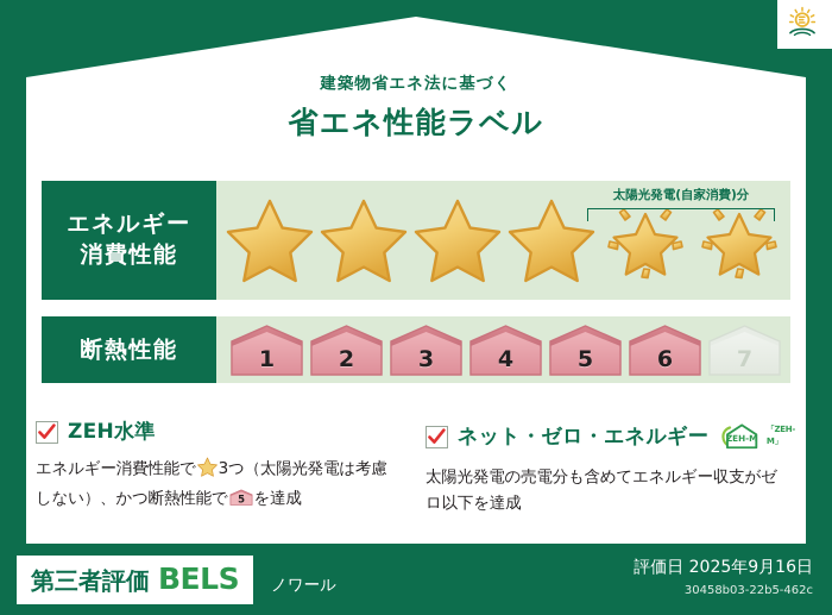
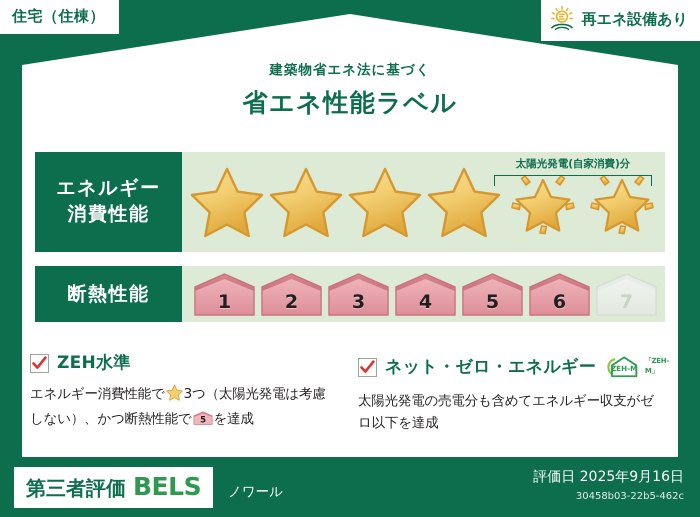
+ 住宅（住棟）
+ 再エネ設備あり
  建築物省エネ法に基づく
  省エネ性能ラベル
  エネルギー
  消費性能
  太陽光発電(自家消費)分
  断熱性能
  1
  2
  3
  4
  5
  6
  7
  ZEH水準
  エネルギー消費性能で 3つ（太陽光発電は考慮しない）、かつ断熱性能で
  5
  を達成
  ネット・ゼロ・エネルギー
  ZEH-M
  「ZEH-M」
  太陽光発電の売電分も含めてエネルギー収支がゼロ以下を達成
  第三者評価
  BELS
  ノワール
  評価日 2025年9月16日
  30458b03-22b5-462c
